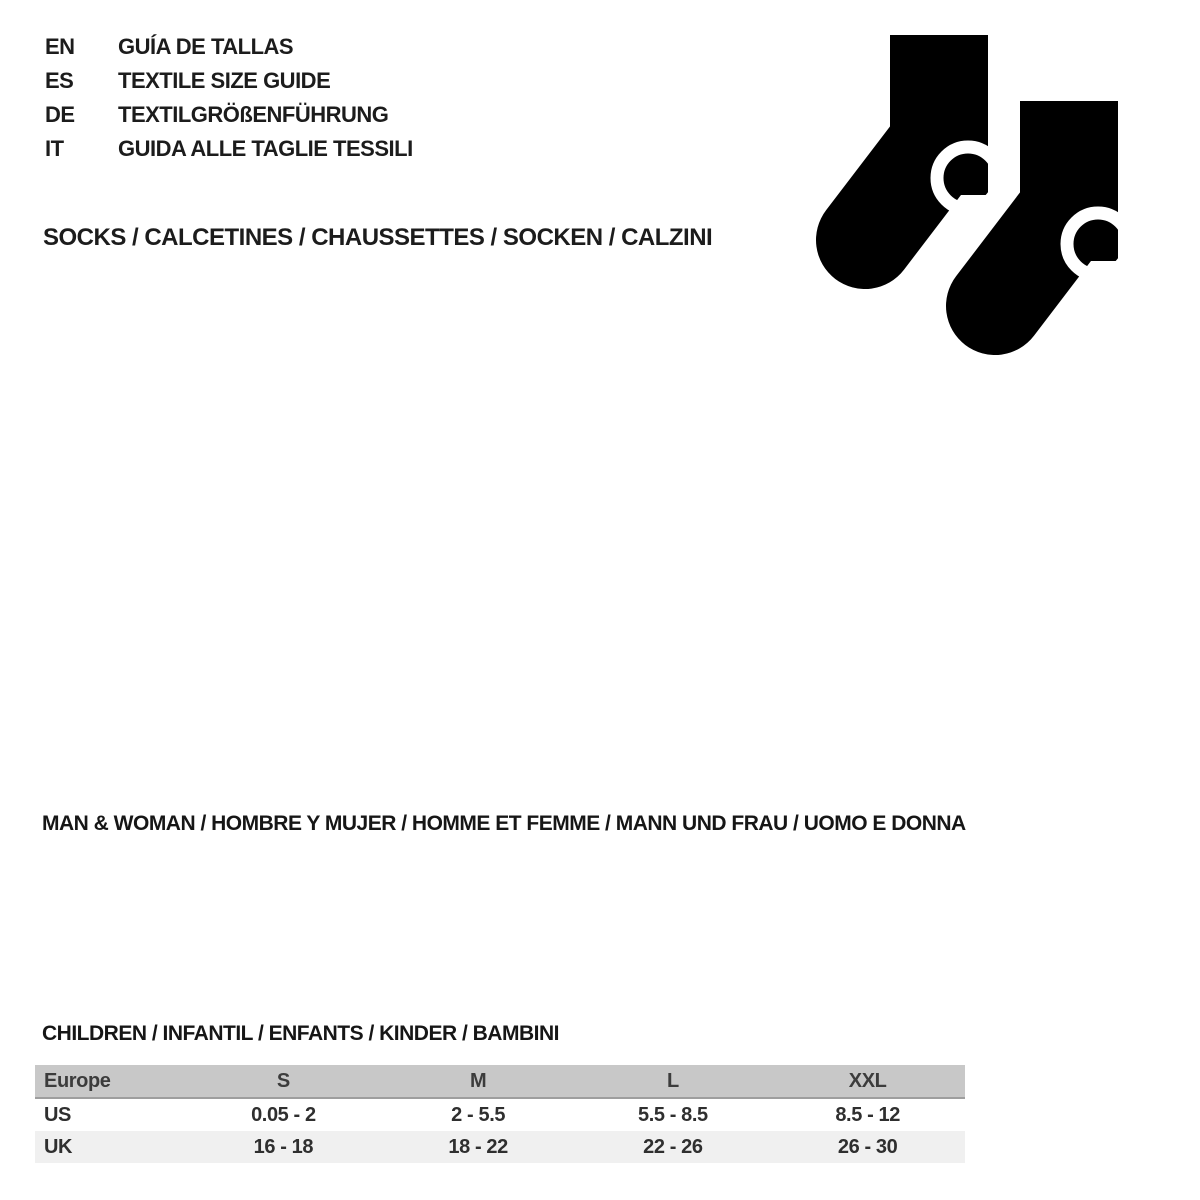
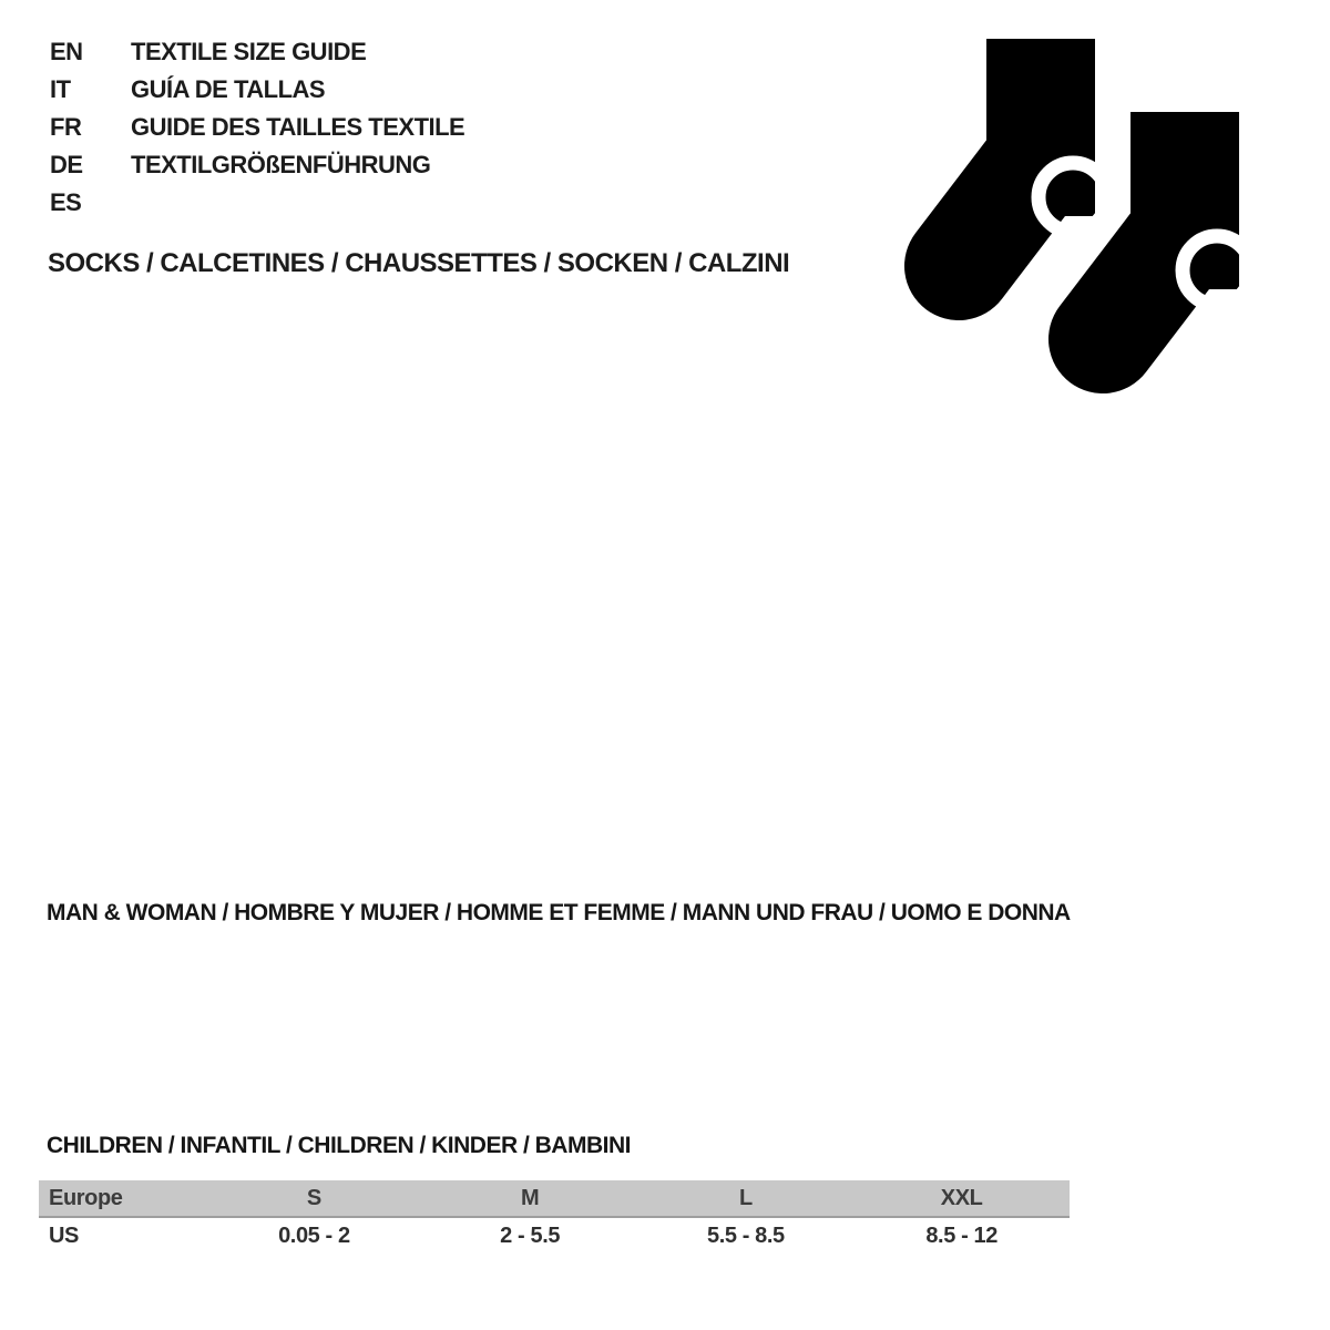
  EN
- GUÍA DE TALLAS
+ TEXTILE SIZE GUIDE
- ES
+ IT
- TEXTILE SIZE GUIDE
+ GUÍA DE TALLAS
+ FR
+ GUIDE DES TAILLES TEXTILE
  DE
  TEXTILGRÖßENFÜHRUNG
- IT
+ ES
- GUIDA ALLE TAGLIE TESSILI
  SOCKS / CALCETINES / CHAUSSETTES / SOCKEN / CALZINI
  MAN & WOMAN / HOMBRE Y MUJER / HOMME ET FEMME / MANN UND FRAU / UOMO E DONNA
- CHILDREN / INFANTIL / ENFANTS / KINDER / BAMBINI
+ CHILDREN / INFANTIL / CHILDREN / KINDER / BAMBINI
  Europe	S	M	L	XXL
  US	0.05 - 2	2 - 5.5	5.5 - 8.5	8.5 - 12
- UK	16 - 18	18 - 22	22 - 26	26 - 30
